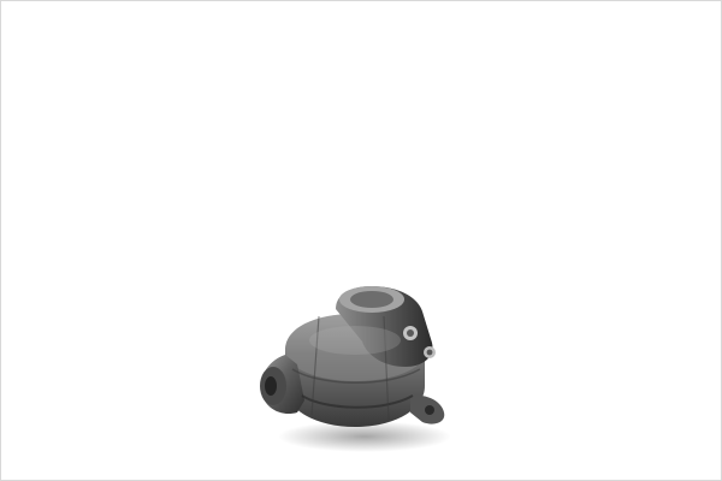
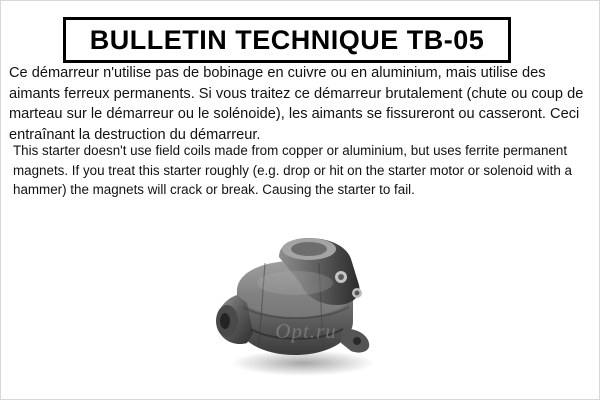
+ BULLETIN TECHNIQUE TB-05
+ Ce démarreur n'utilise pas de bobinage en cuivre ou en aluminium, mais utilise des aimants ferreux permanents. Si vous traitez ce démarreur brutalement (chute ou coup de marteau sur le démarreur ou le solénoide), les aimants se fissureront ou casseront. Ceci entraînant la destruction du démarreur.
+ This starter doesn't use field coils made from copper or aluminium, but uses ferrite permanent magnets. If you treat this starter roughly (e.g. drop or hit on the starter motor or solenoid with a hammer) the magnets will crack or break. Causing the starter to fail.
+ Opt.ru
